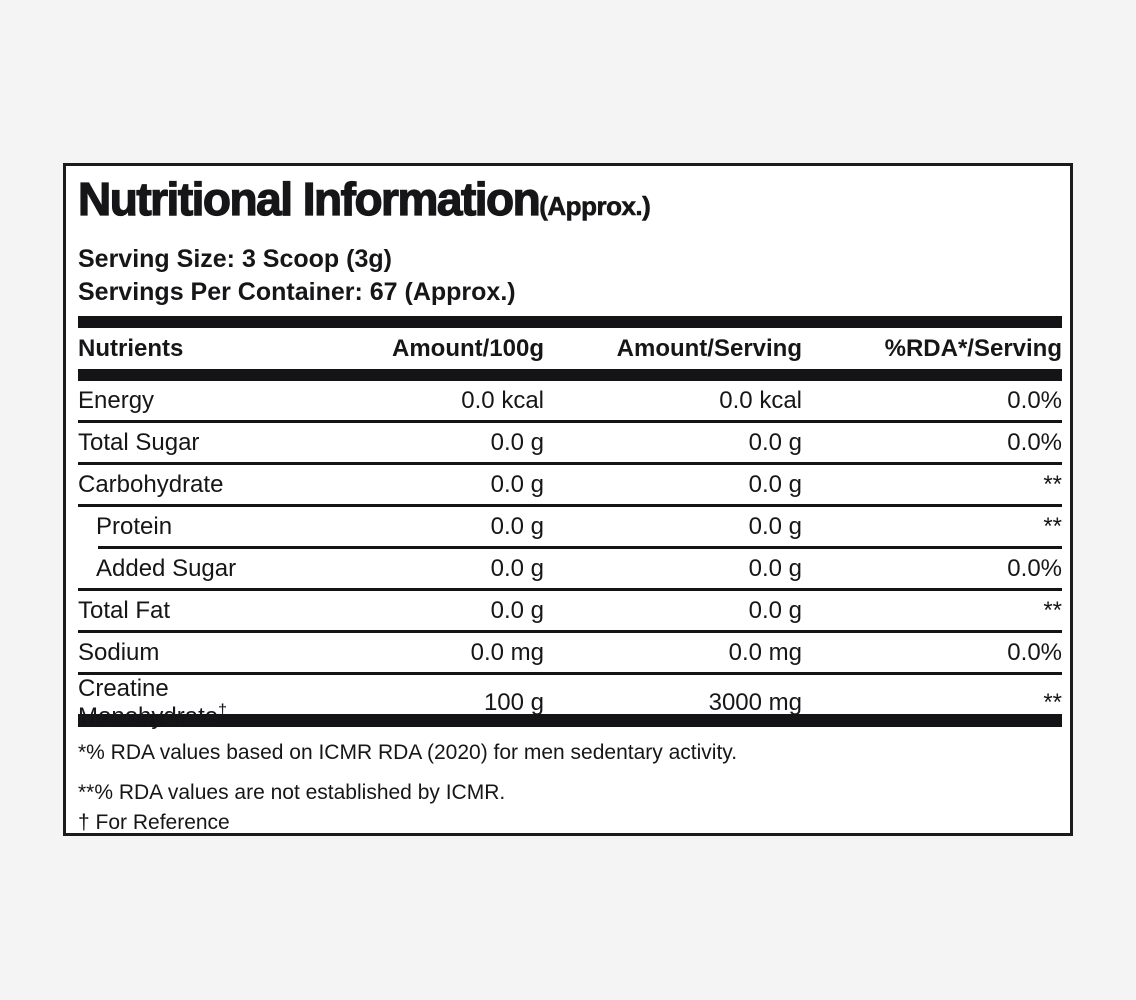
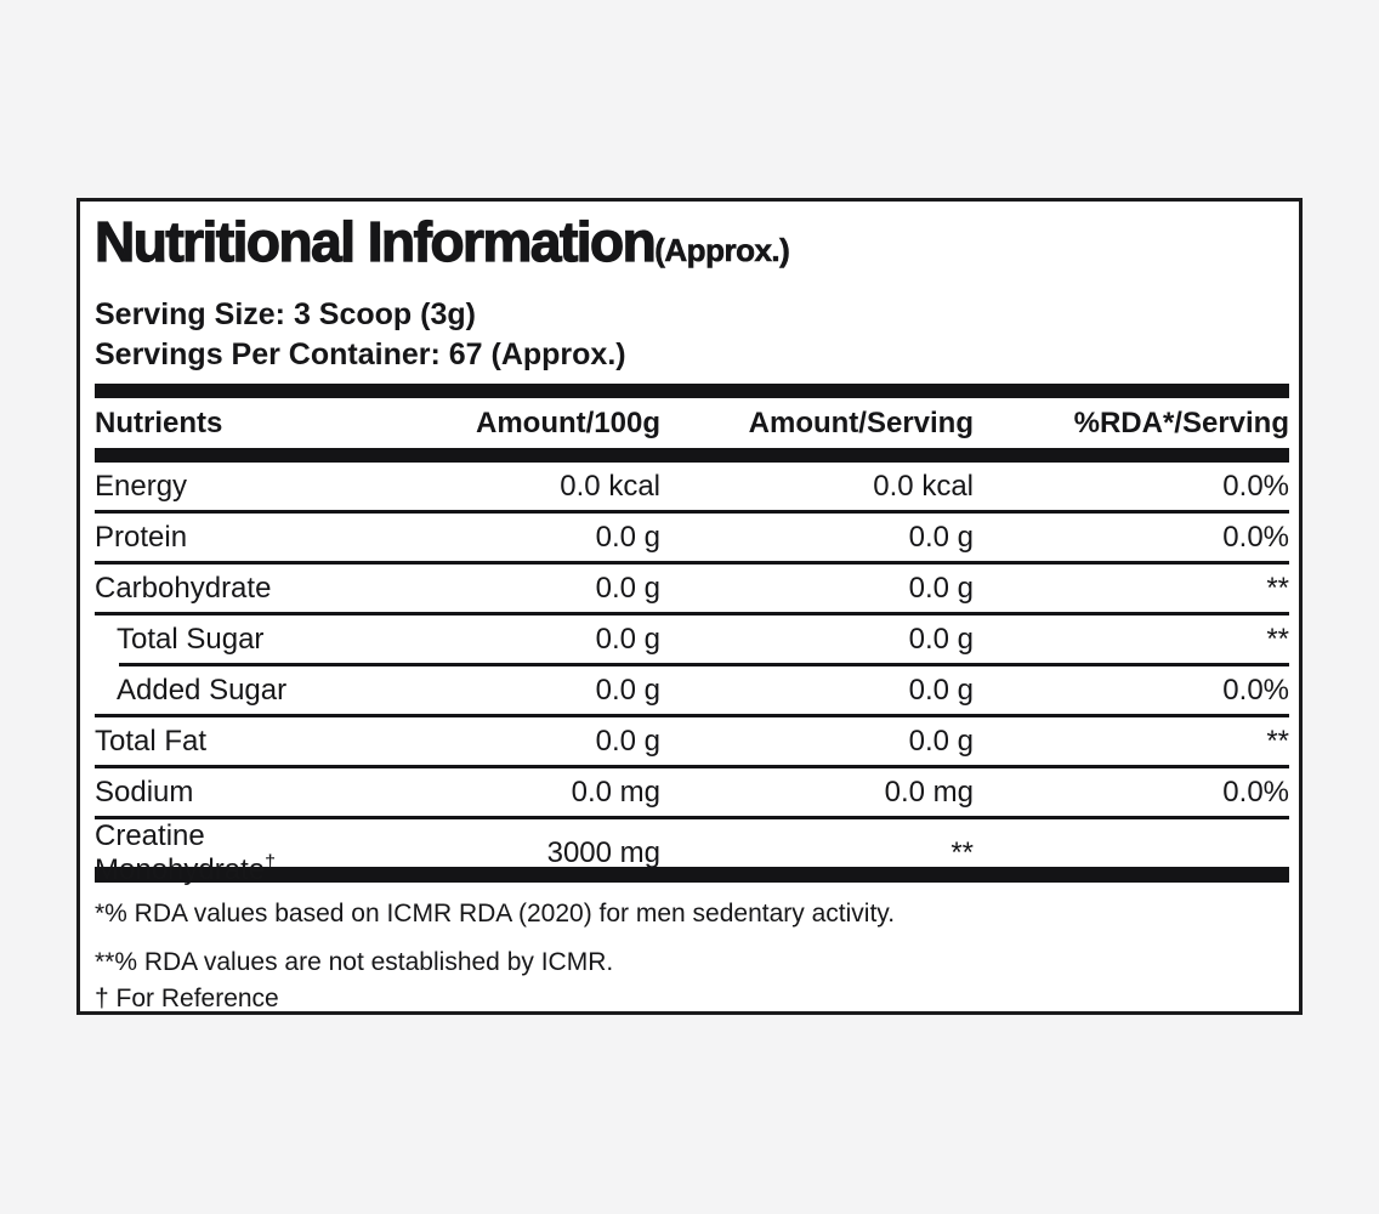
  Nutritional Information
  (Approx.)
  Serving Size: 3 Scoop (3g)
  Servings Per Container: 67 (Approx.)
  Nutrients
  Amount/100g
  Amount/Serving
  %RDA*/Serving
  Energy
  0.0 kcal
  0.0 kcal
  0.0%
- Total Sugar
+ Protein
  0.0 g
  0.0 g
  0.0%
  Carbohydrate
  0.0 g
  0.0 g
  **
- Protein
+ Total Sugar
  0.0 g
  0.0 g
  **
  Added Sugar
  0.0 g
  0.0 g
  0.0%
  Total Fat
  0.0 g
  0.0 g
  **
  Sodium
  0.0 mg
  0.0 mg
  0.0%
  Creatine Monohydrate†
- 100 g
  3000 mg
  **
  *% RDA values based on ICMR RDA (2020) for men sedentary activity.
  **% RDA values are not established by ICMR.
  † For Reference
